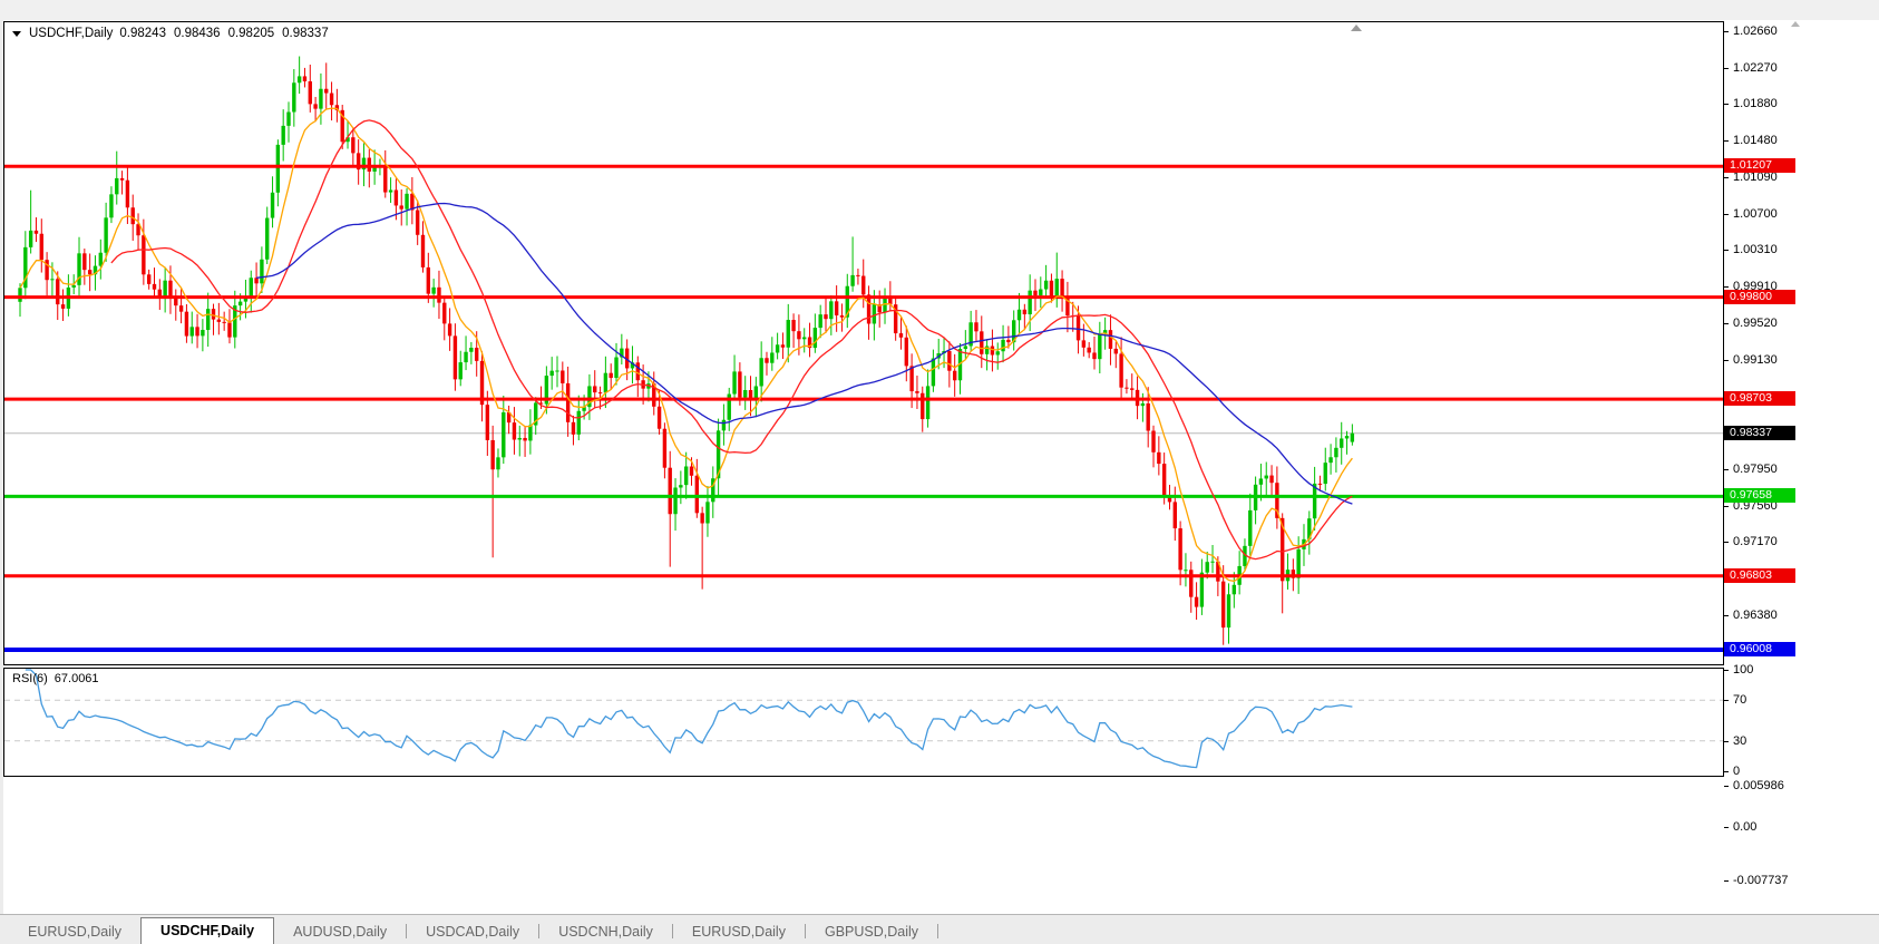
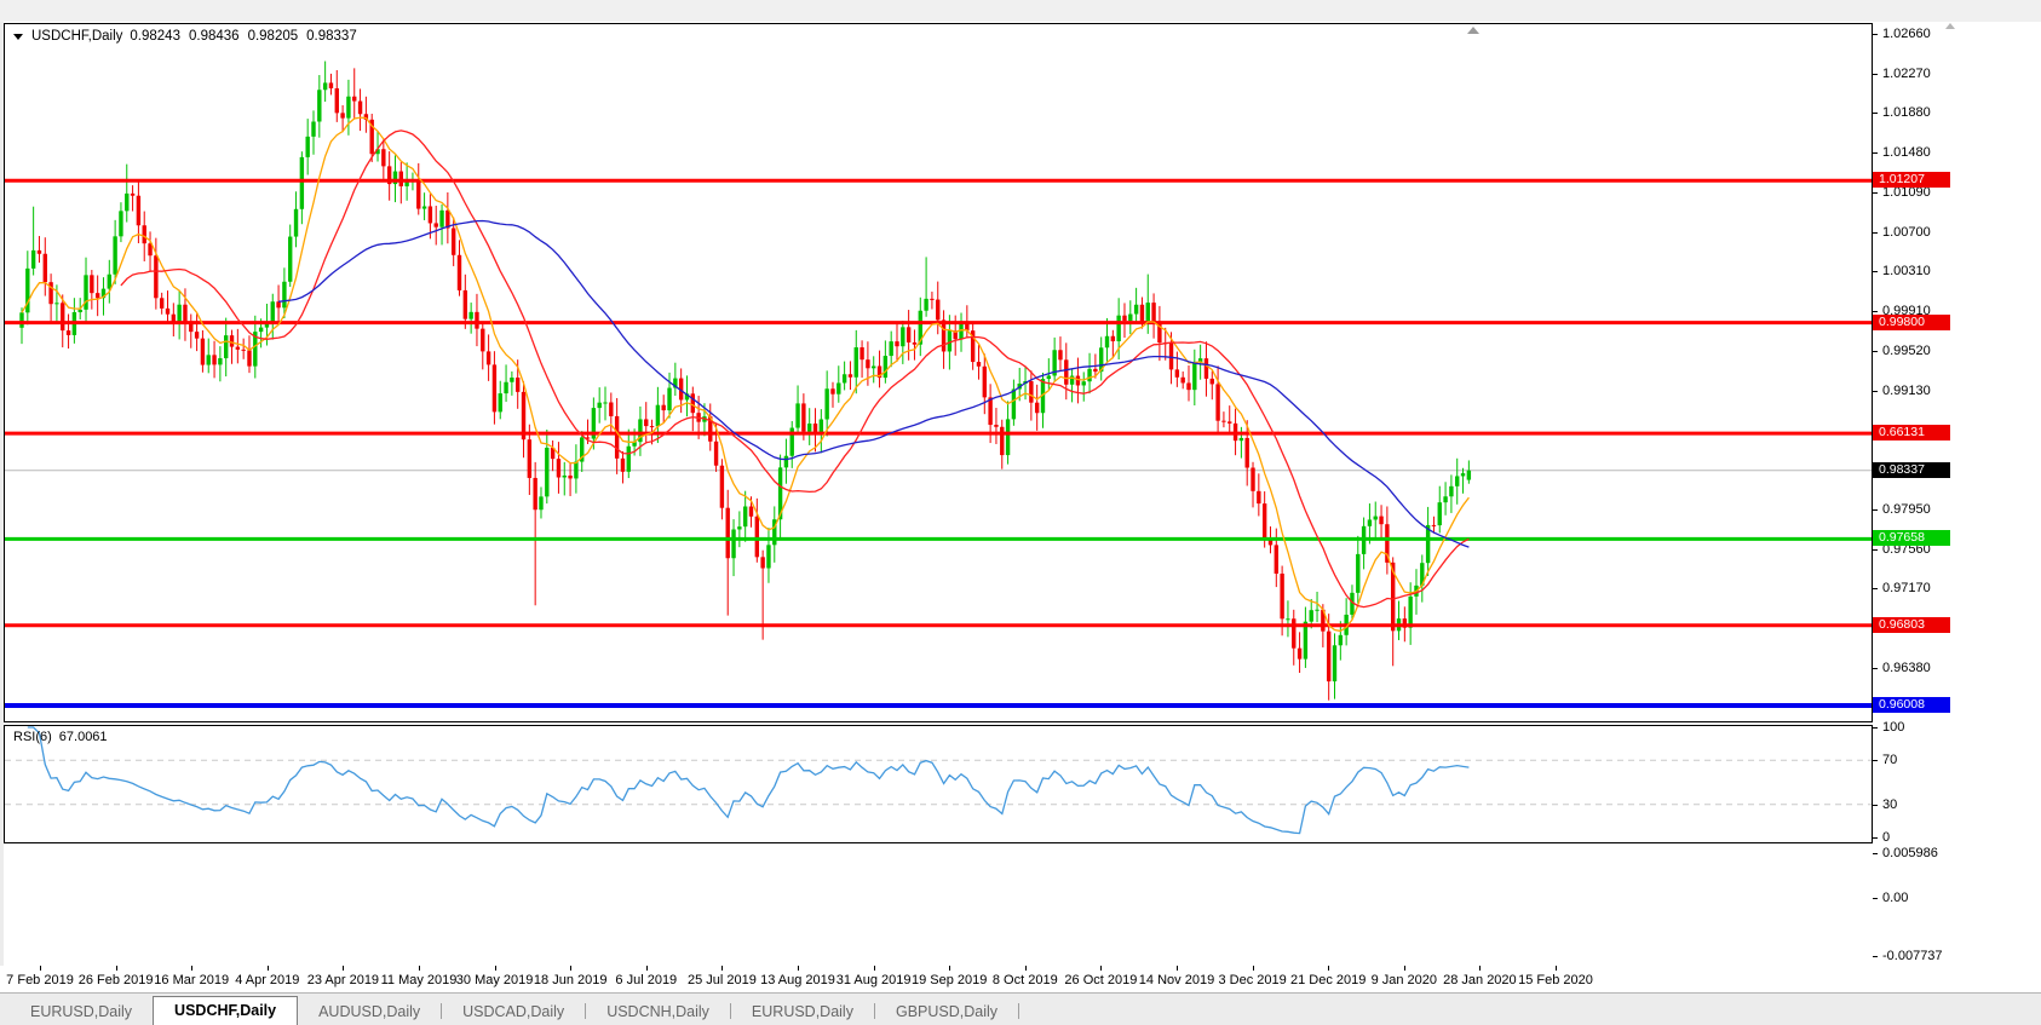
  USDCHF,Daily
  0.98243
  0.98436
  0.98205
  0.98337
  RSI(6)
  67.0061
+ 7 Feb 2019
+ 26 Feb 2019
+ 16 Mar 2019
+ 4 Apr 2019
+ 23 Apr 2019
+ 11 May 2019
+ 30 May 2019
+ 18 Jun 2019
+ 6 Jul 2019
+ 25 Jul 2019
+ 13 Aug 2019
+ 31 Aug 2019
+ 19 Sep 2019
+ 8 Oct 2019
+ 26 Oct 2019
+ 14 Nov 2019
+ 3 Dec 2019
+ 21 Dec 2019
+ 9 Jan 2020
+ 28 Jan 2020
+ 15 Feb 2020
  1.02660
  1.02270
  1.01880
  1.01480
  1.01090
  1.00700
  1.00310
  0.99910
  0.99520
  0.99130
  0.97950
  0.97560
  0.97170
  0.96380
  100
  70
  30
  0
  0.005986
  0.00
  -0.007737
  1.01207
  0.99800
- 0.98703
+ 0.66131
  0.98337
  0.97658
  0.96803
  0.96008
  EURUSD,Daily
  USDCHF,Daily
  AUDUSD,Daily
  USDCAD,Daily
  USDCNH,Daily
  EURUSD,Daily
  GBPUSD,Daily
